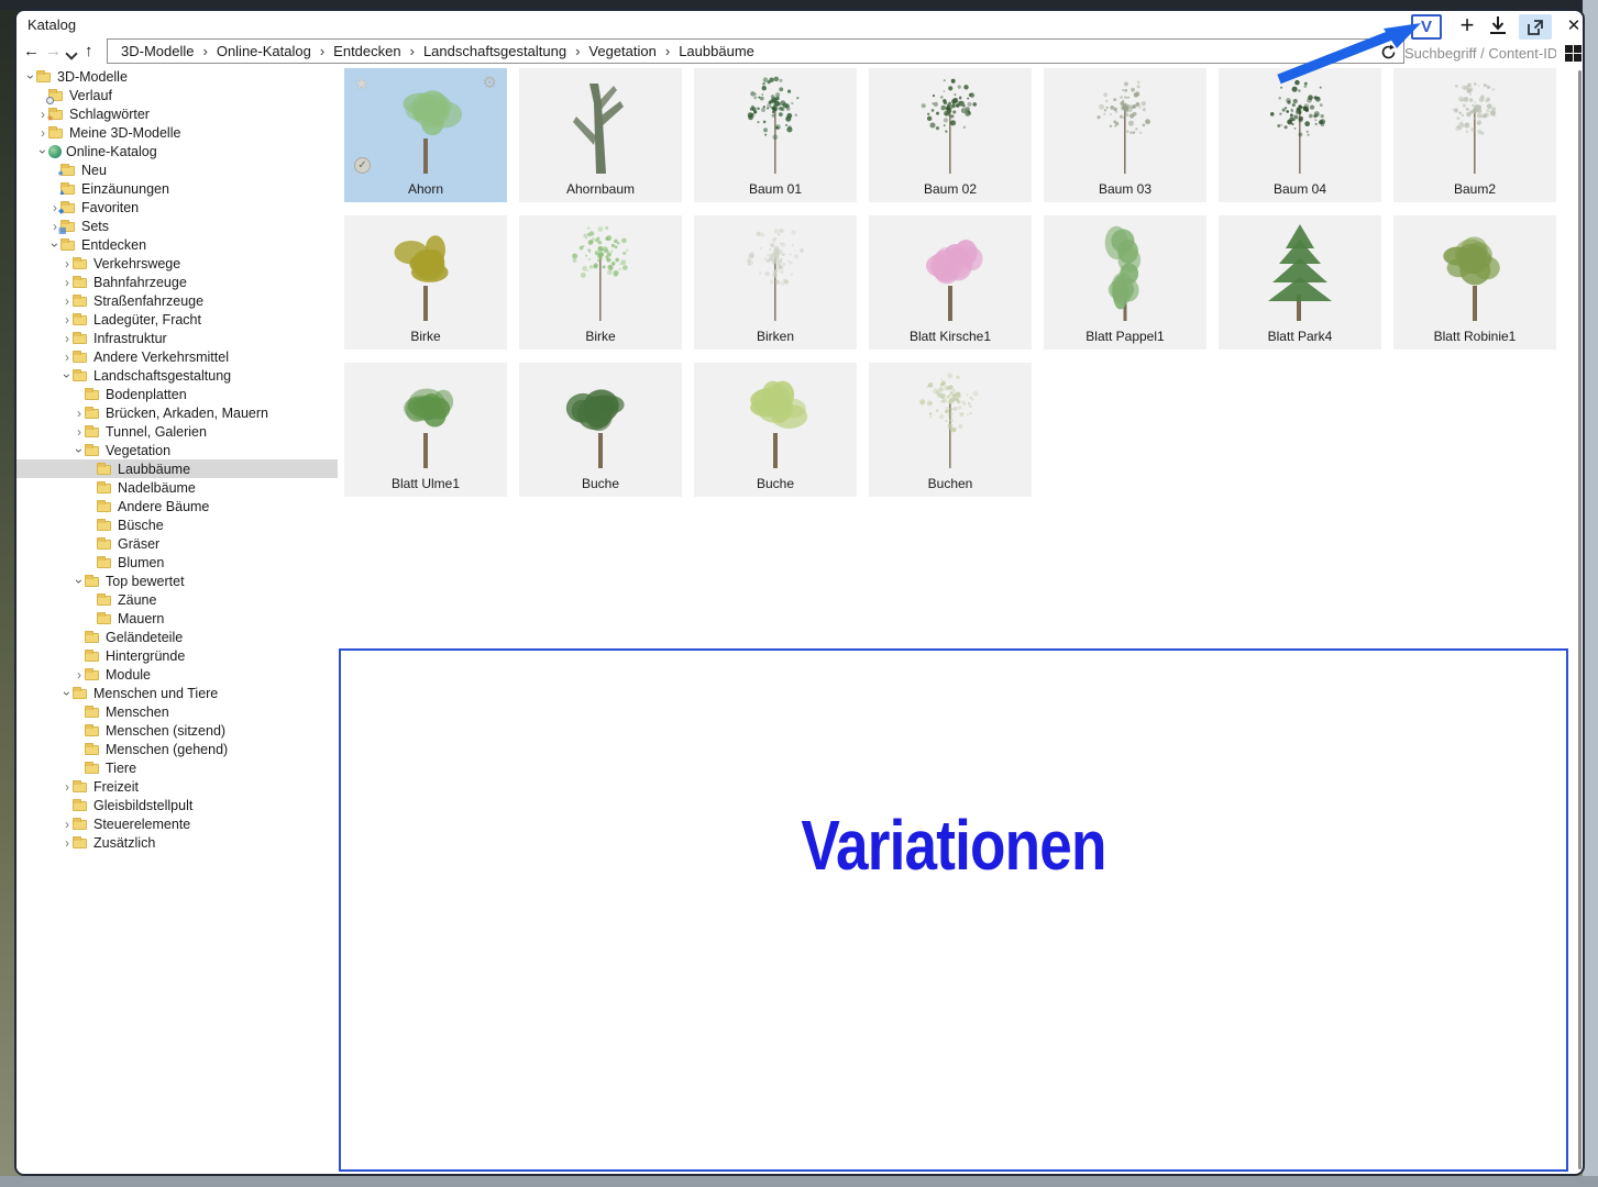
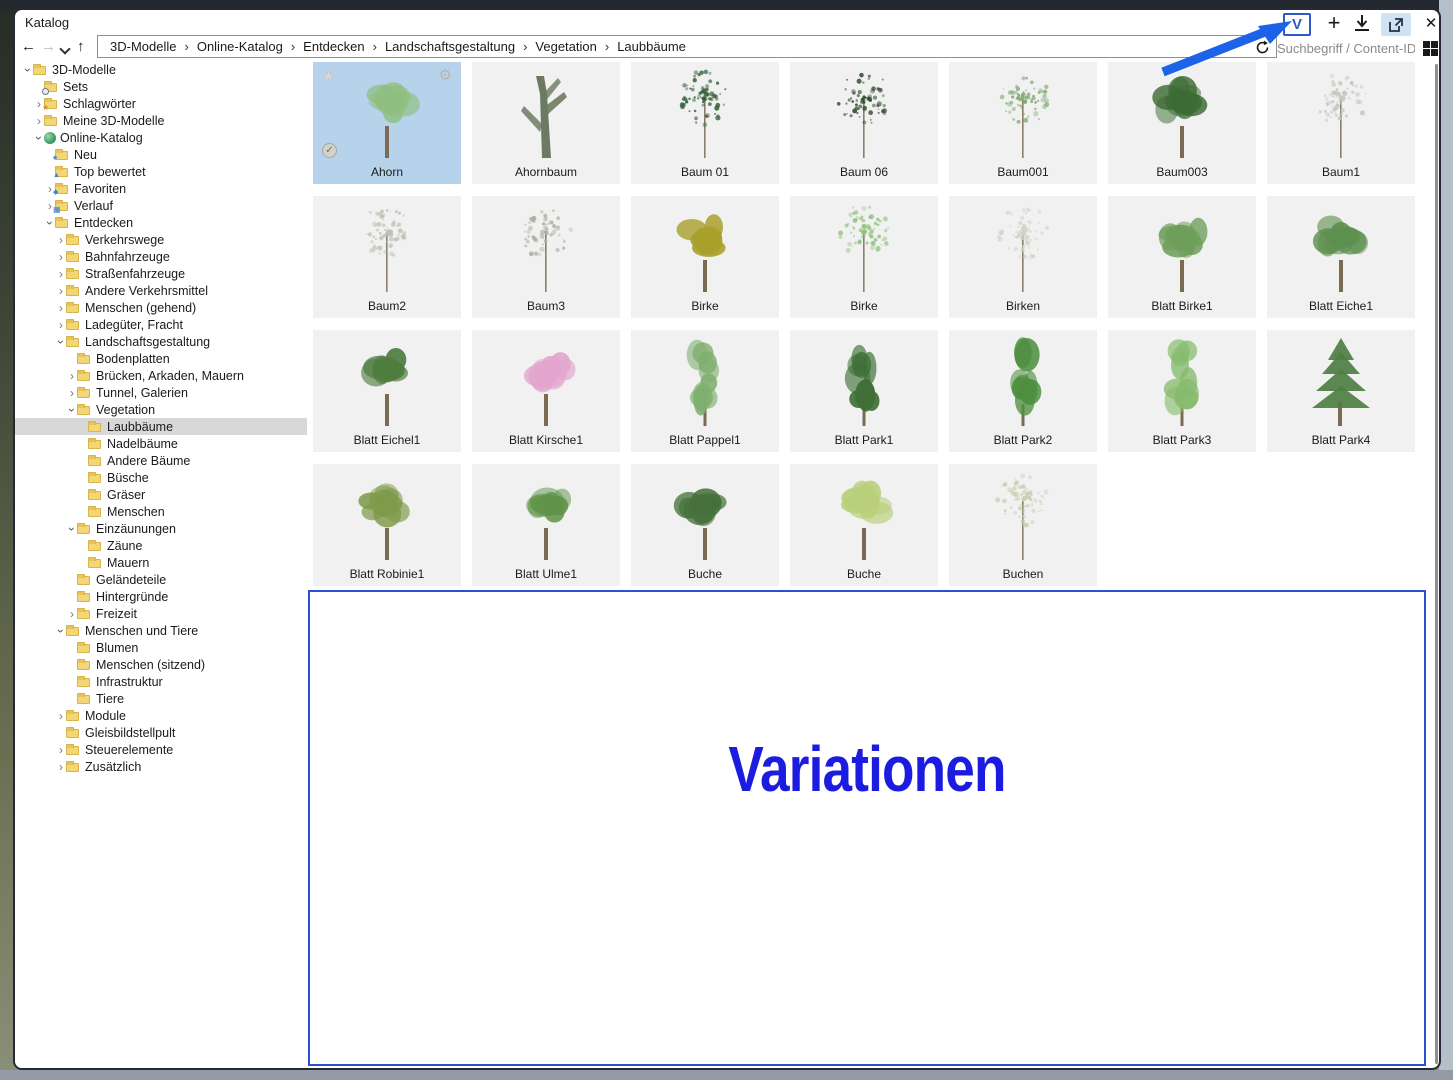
  Katalog
  V
  +
  ✕
  ←
  →
  ↑
  3D-Modelle
  ›
  Online-Katalog
  ›
  Entdecken
  ›
  Landschaftsgestaltung
  ›
  Vegetation
  ›
  Laubbäume
  Suchbegriff / Content-ID
  3D-Modelle
- Verlauf
+ Sets
  ›
  ★
  Schlagwörter
  ›
  Meine 3D-Modelle
  Online-Katalog
  *
  Neu
- Einzäunungen
+ Top bewertet
  ›
  Favoriten
  ›
  ▦
- Sets
+ Verlauf
  Entdecken
  ›
  Verkehrswege
  ›
  Bahnfahrzeuge
  ›
  Straßenfahrzeuge
  ›
- Ladegüter, Fracht
+ Andere Verkehrsmittel
  ›
- Infrastruktur
+ Menschen (gehend)
  ›
- Andere Verkehrsmittel
+ Ladegüter, Fracht
  Landschaftsgestaltung
  Bodenplatten
  ›
  Brücken, Arkaden, Mauern
  ›
  Tunnel, Galerien
  Vegetation
  Laubbäume
  Nadelbäume
  Andere Bäume
  Büsche
  Gräser
- Blumen
+ Menschen
- Top bewertet
+ Einzäunungen
  Zäune
  Mauern
  Geländeteile
  Hintergründe
  ›
- Module
+ Freizeit
  Menschen und Tiere
- Menschen
+ Blumen
  Menschen (sitzend)
- Menschen (gehend)
+ Infrastruktur
  Tiere
  ›
- Freizeit
+ Module
  Gleisbildstellpult
  ›
  Steuerelemente
  ›
  Zusätzlich
  ★
  ⚙
  ✓
  Ahorn
  Ahornbaum
  Baum 01
- Baum 02
- Baum 03
- Baum 04
+ Baum 06
+ Baum001
+ Baum003
+ Baum1
  Baum2
+ Baum3
  Birke
  Birke
  Birken
+ Blatt Birke1
+ Blatt Eiche1
+ Blatt Eichel1
  Blatt Kirsche1
  Blatt Pappel1
+ Blatt Park1
+ Blatt Park2
+ Blatt Park3
  Blatt Park4
  Blatt Robinie1
  Blatt Ulme1
  Buche
  Buche
  Buchen
  Variationen
